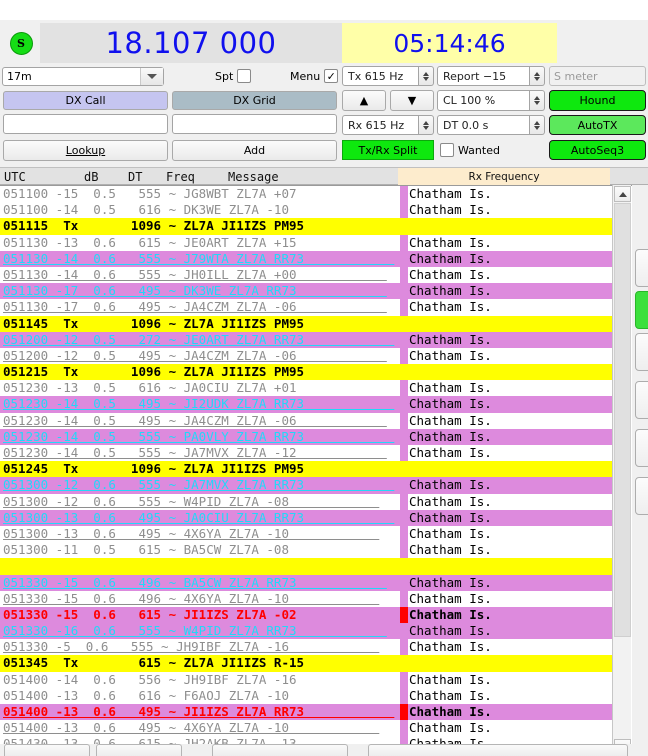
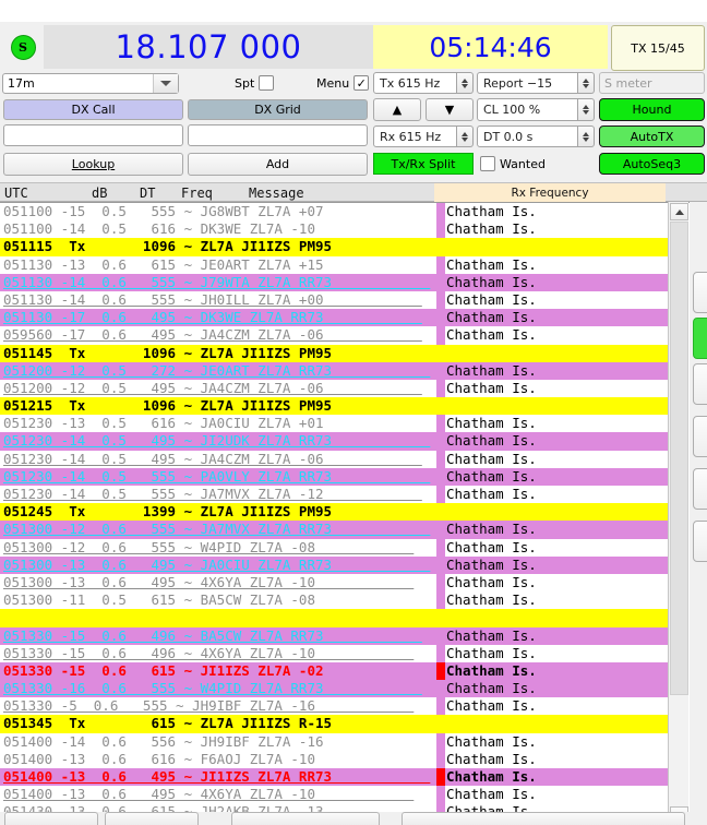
  S
  18.107 000
  05:14:46
+ TX 15/45
  17m
  Spt
  Menu
  ✓
  Tx 615 Hz
  Report −15
  S meter
  DX Call
  DX Grid
  ▲
  ▼
  CL 100 %
  Hound
  Rx 615 Hz
  DT 0.0 s
  AutoTX
  Lookup
  Add
  Tx/Rx Split
  Wanted
  AutoSeq3
  UTC
  dB
  DT
  Freq
  Message
  Rx Frequency
  051100 -15 0.5 555 ~ JG8WBT ZL7A +07
  Chatham Is.
  051100 -14 0.5 616 ~ DK3WE ZL7A -10
  Chatham Is.
  051115 Tx 1096 ~ ZL7A JI1IZS PM95
  051130 -13 0.6 615 ~ JE0ART ZL7A +15
  Chatham Is.
  051130 -14 0.6 555 ~ J79WTA ZL7A RR73
  Chatham Is.
  051130 -14 0.6 555 ~ JH0ILL ZL7A +00
  Chatham Is.
  051130 -17 0.6 495 ~ DK3WE ZL7A RR73
  Chatham Is.
- 051130 -17 0.6 495 ~ JA4CZM ZL7A -06
+ 059560 -17 0.6 495 ~ JA4CZM ZL7A -06
  Chatham Is.
  051145 Tx 1096 ~ ZL7A JI1IZS PM95
  051200 -12 0.5 272 ~ JE0ART ZL7A RR73
  Chatham Is.
  051200 -12 0.5 495 ~ JA4CZM ZL7A -06
  Chatham Is.
  051215 Tx 1096 ~ ZL7A JI1IZS PM95
  051230 -13 0.5 616 ~ JA0CIU ZL7A +01
  Chatham Is.
  051230 -14 0.5 495 ~ JI2UDK ZL7A RR73
  Chatham Is.
  051230 -14 0.5 495 ~ JA4CZM ZL7A -06
  Chatham Is.
  051230 -14 0.5 555 ~ PA0VLY ZL7A RR73
  Chatham Is.
  051230 -14 0.5 555 ~ JA7MVX ZL7A -12
  Chatham Is.
- 051245 Tx 1096 ~ ZL7A JI1IZS PM95
+ 051245 Tx 1399 ~ ZL7A JI1IZS PM95
  051300 -12 0.6 555 ~ JA7MVX ZL7A RR73
  Chatham Is.
  051300 -12 0.6 555 ~ W4PID ZL7A -08
  Chatham Is.
  051300 -13 0.6 495 ~ JA0CIU ZL7A RR73
  Chatham Is.
  051300 -13 0.6 495 ~ 4X6YA ZL7A -10
  Chatham Is.
  051300 -11 0.5 615 ~ BA5CW ZL7A -08
  Chatham Is.
  051330 -15 0.6 496 ~ BA5CW ZL7A RR73
  Chatham Is.
  051330 -15 0.6 496 ~ 4X6YA ZL7A -10
  Chatham Is.
  051330 -15 0.6 615 ~ JI1IZS ZL7A -02
  Chatham Is.
  051330 -16 0.6 555 ~ W4PID ZL7A RR73
  Chatham Is.
  051330 -5 0.6 555 ~ JH9IBF ZL7A -16
  Chatham Is.
  051345 Tx 615 ~ ZL7A JI1IZS R-15
  051400 -14 0.6 556 ~ JH9IBF ZL7A -16
  Chatham Is.
  051400 -13 0.6 616 ~ F6AOJ ZL7A -10
  Chatham Is.
  051400 -13 0.6 495 ~ JI1IZS ZL7A RR73
  Chatham Is.
  051400 -13 0.6 495 ~ 4X6YA ZL7A -10
  Chatham Is.
